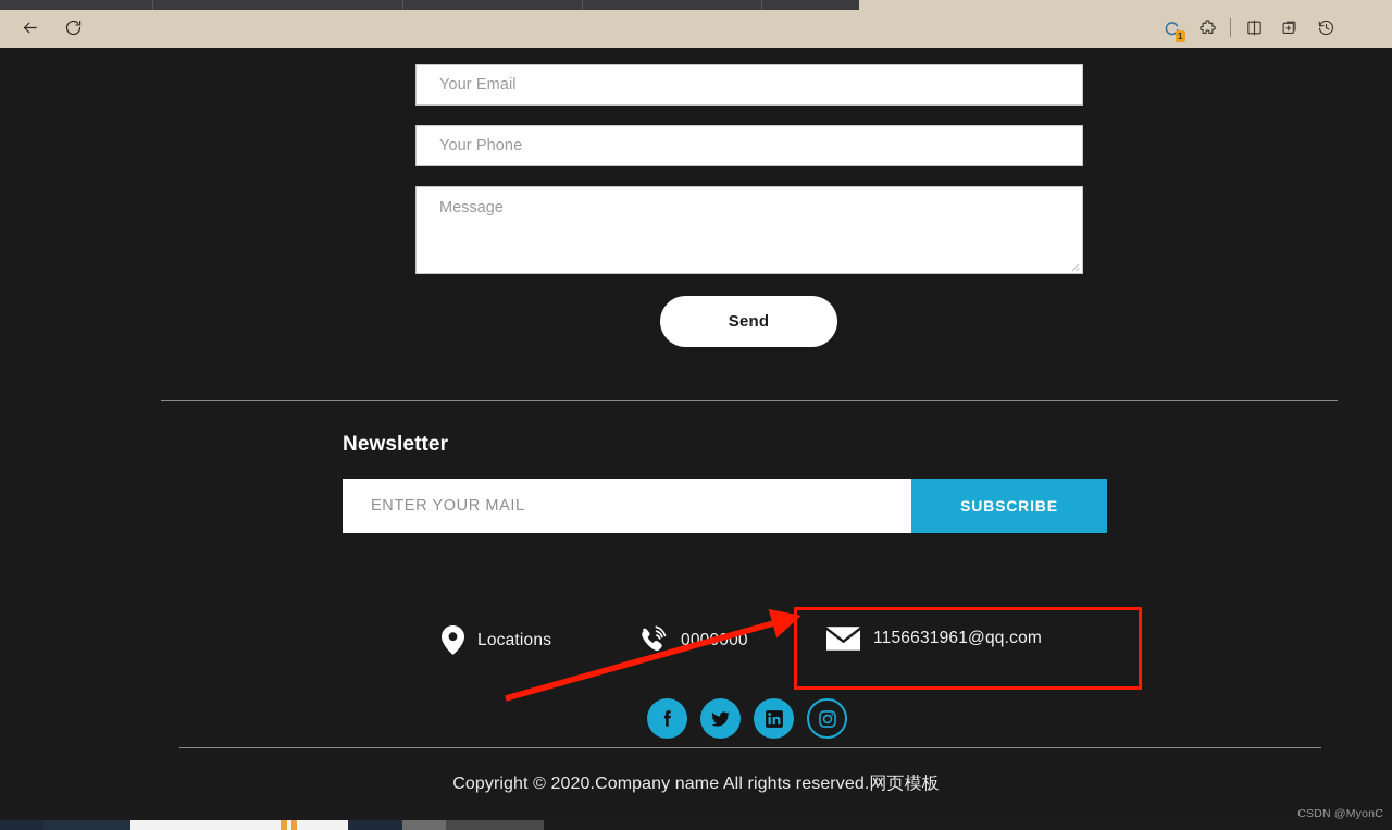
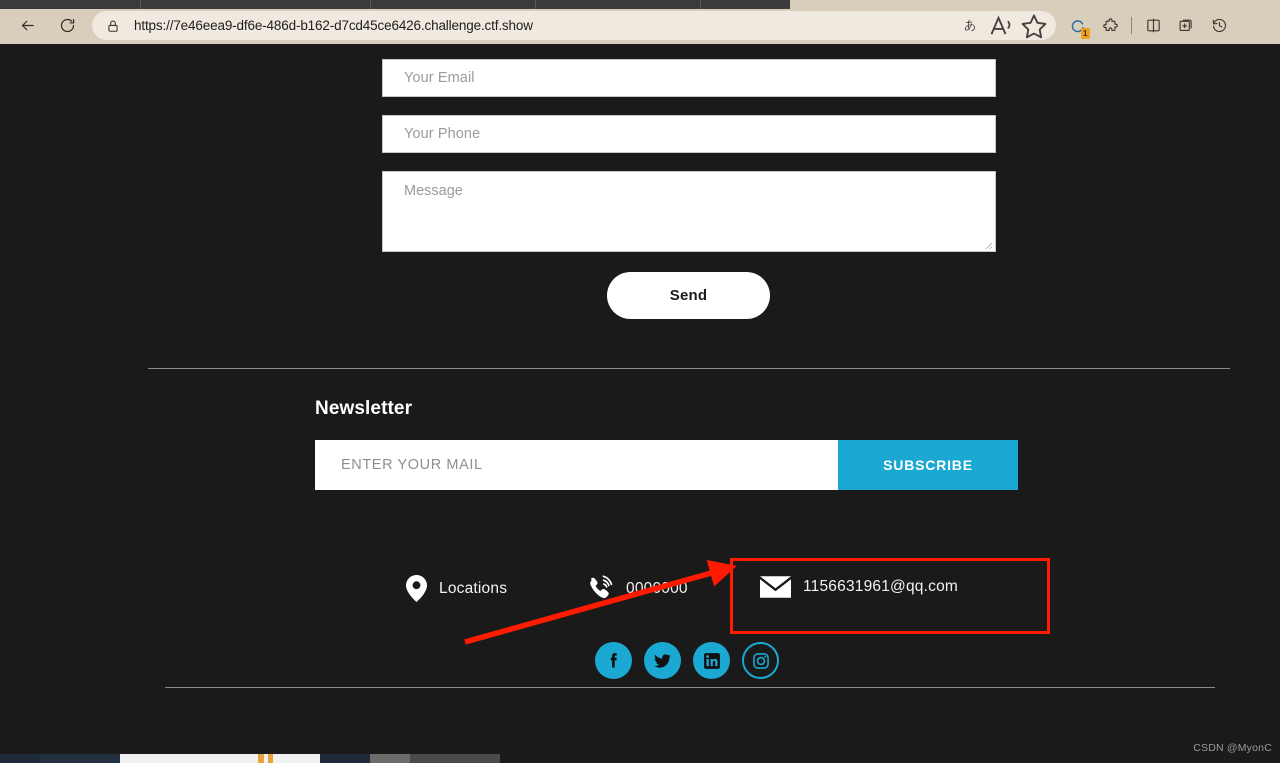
+ https://7e46eea9-df6e-486d-b162-d7cd45ce6426.challenge.ctf.show
+ あ
  1
  Your Email
  Your Phone
  Message
  Send
  Newsletter
  ENTER YOUR MAIL
  SUBSCRIBE
  Locations
  1156631961@qq.com
- Copyright © 2020.Company name All rights reserved.网页模板
  CSDN @MyonC
